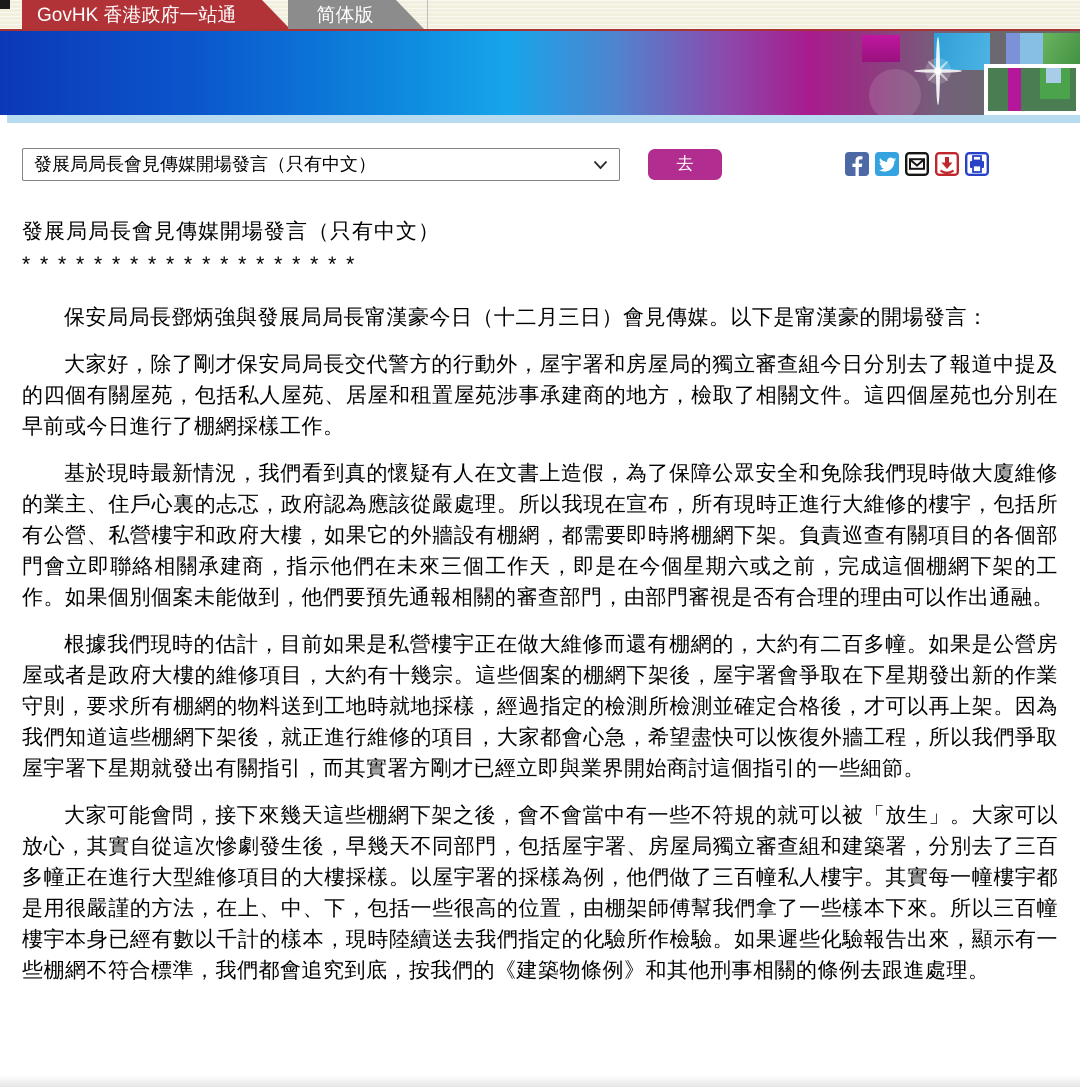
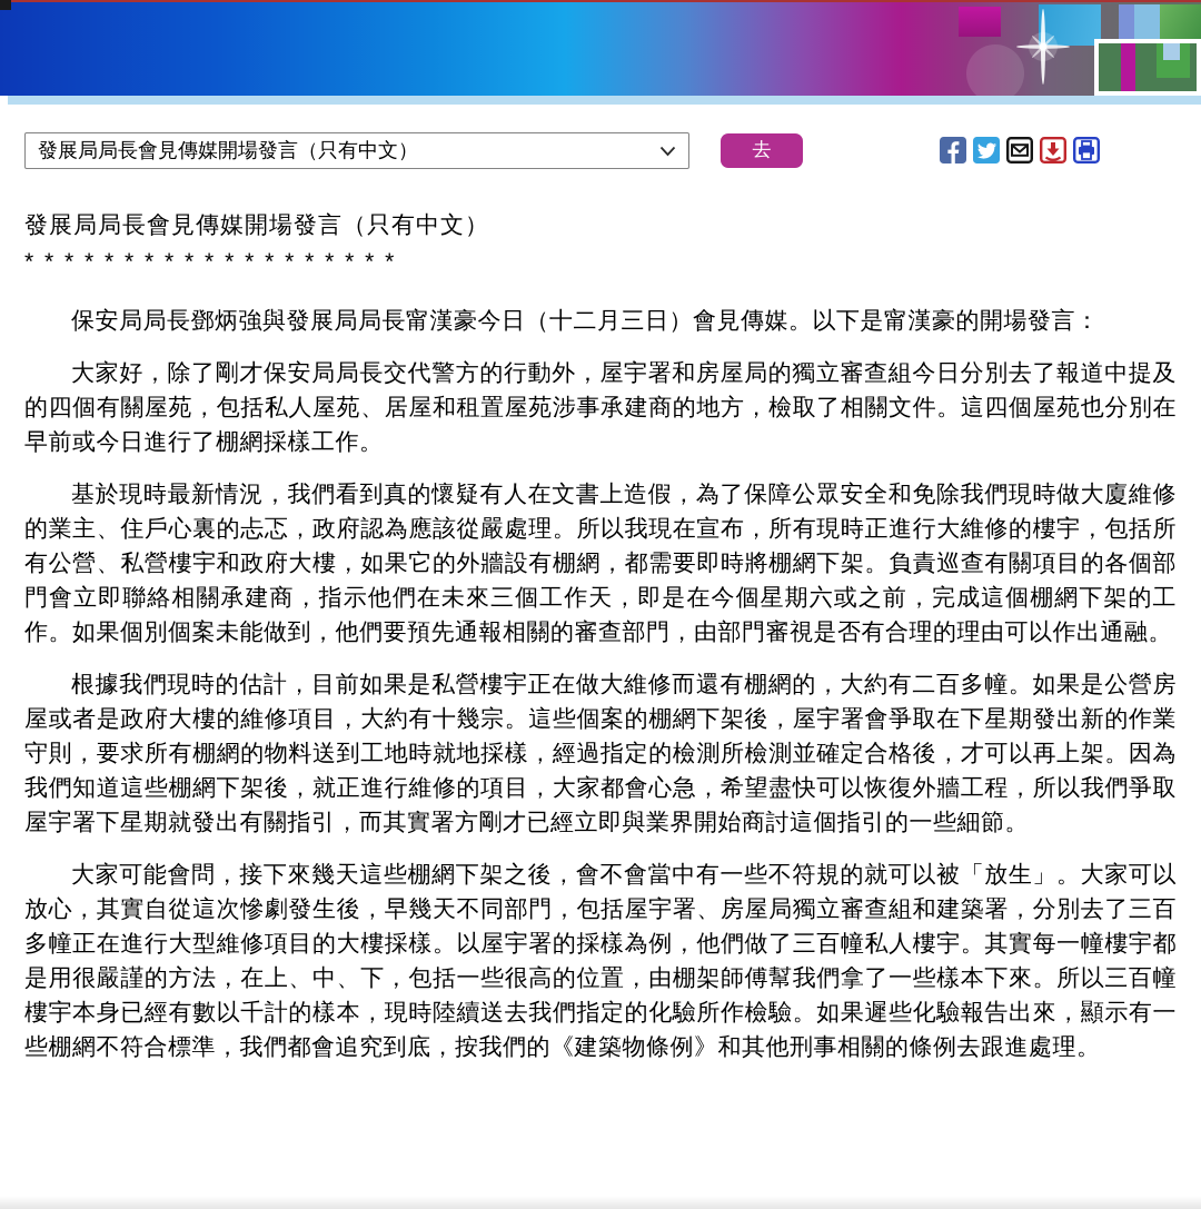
- GovHK 香港政府一站通
- 简体版
  發展局局長會見傳媒開場發言（只有中文）
  去
  發展局局長會見傳媒開場發言（只有中文）
  * * * * * * * * * * * * * * * * * * *
  保安局局長鄧炳強與發展局局長甯漢豪今日（十二月三日）會見傳媒。以下是甯漢豪的開場發言：
  大家好，除了剛才保安局局長交代警方的行動外，屋宇署和房屋局的獨立審查組今日分別去了報道中提及的四個有關屋苑，包括私人屋苑、居屋和租置屋苑涉事承建商的地方，檢取了相關文件。這四個屋苑也分別在早前或今日進行了棚網採樣工作。
  基於現時最新情況，我們看到真的懷疑有人在文書上造假，為了保障公眾安全和免除我們現時做大廈維修的業主、住戶心裏的忐忑，政府認為應該從嚴處理。所以我現在宣布，所有現時正進行大維修的樓宇，包括所有公營、私營樓宇和政府大樓，如果它的外牆設有棚網，都需要即時將棚網下架。負責巡查有關項目的各個部門會立即聯絡相關承建商，指示他們在未來三個工作天，即是在今個星期六或之前，完成這個棚網下架的工作。如果個別個案未能做到，他們要預先通報相關的審查部門，由部門審視是否有合理的理由可以作出通融。
  根據我們現時的估計，目前如果是私營樓宇正在做大維修而還有棚網的，大約有二百多幢。如果是公營房屋或者是政府大樓的維修項目，大約有十幾宗。這些個案的棚網下架後，屋宇署會爭取在下星期發出新的作業守則，要求所有棚網的物料送到工地時就地採樣，經過指定的檢測所檢測並確定合格後，才可以再上架。因為我們知道這些棚網下架後，就正進行維修的項目，大家都會心急，希望盡快可以恢復外牆工程，所以我們爭取屋宇署下星期就發出有關指引，而其實署方剛才已經立即與業界開始商討這個指引的一些細節。
  大家可能會問，接下來幾天這些棚網下架之後，會不會當中有一些不符規的就可以被「放生」。大家可以放心，其實自從這次慘劇發生後，早幾天不同部門，包括屋宇署、房屋局獨立審查組和建築署，分別去了三百多幢正在進行大型維修項目的大樓採樣。以屋宇署的採樣為例，他們做了三百幢私人樓宇。其實每一幢樓宇都是用很嚴謹的方法，在上、中、下，包括一些很高的位置，由棚架師傅幫我們拿了一些樣本下來。所以三百幢樓宇本身已經有數以千計的樣本，現時陸續送去我們指定的化驗所作檢驗。如果遲些化驗報告出來，顯示有一些棚網不符合標準，我們都會追究到底，按我們的《建築物條例》和其他刑事相關的條例去跟進處理。
